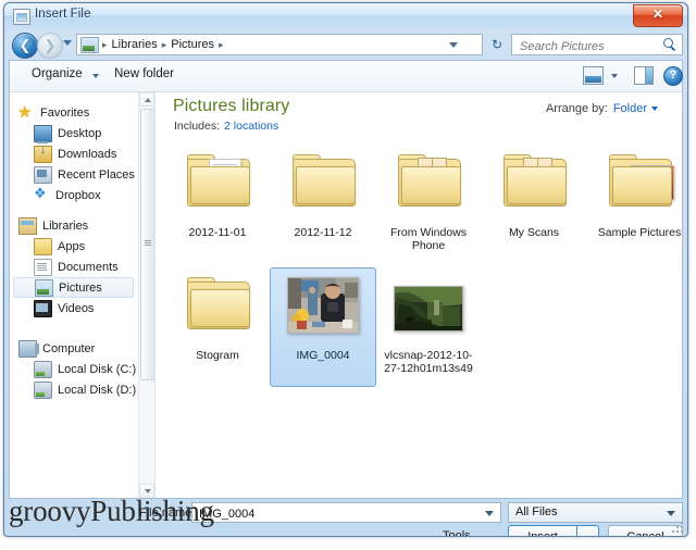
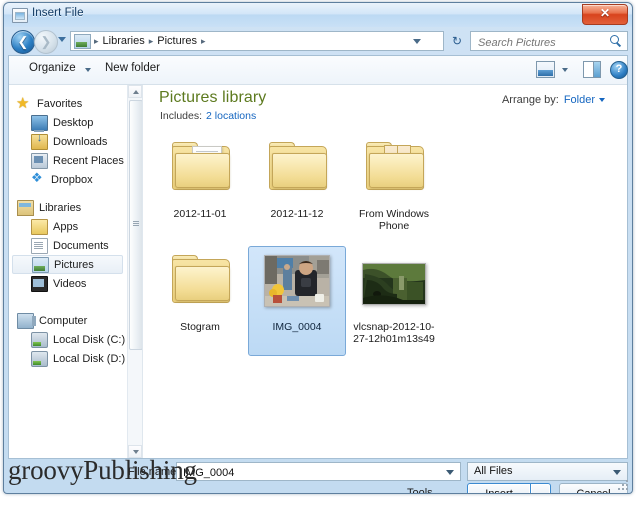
  Insert File
  ✕
  ❮
  ❯
  ▸
  Libraries
  ▸
  Pictures
  ▸
  ↻
  Search Pictures
  Organize
  New folder
  ?
  Favorites
  Desktop
  Downloads
  Recent Places
  Dropbox
  Libraries
  Apps
  Documents
  Pictures
  Videos
  Computer
  Local Disk (C:)
  Local Disk (D:)
  Pictures library
  Includes: 2 locations
  Arrange by: Folder
  2012-11-01
  2012-11-12
  From Windows Phone
- My Scans
- Sample Pictures
  Stogram
  IMG_0004
  vlcsnap-2012-10-27-12h01m13s49
  File name
  IMG_0004
  All Files
  groovyPublishing
